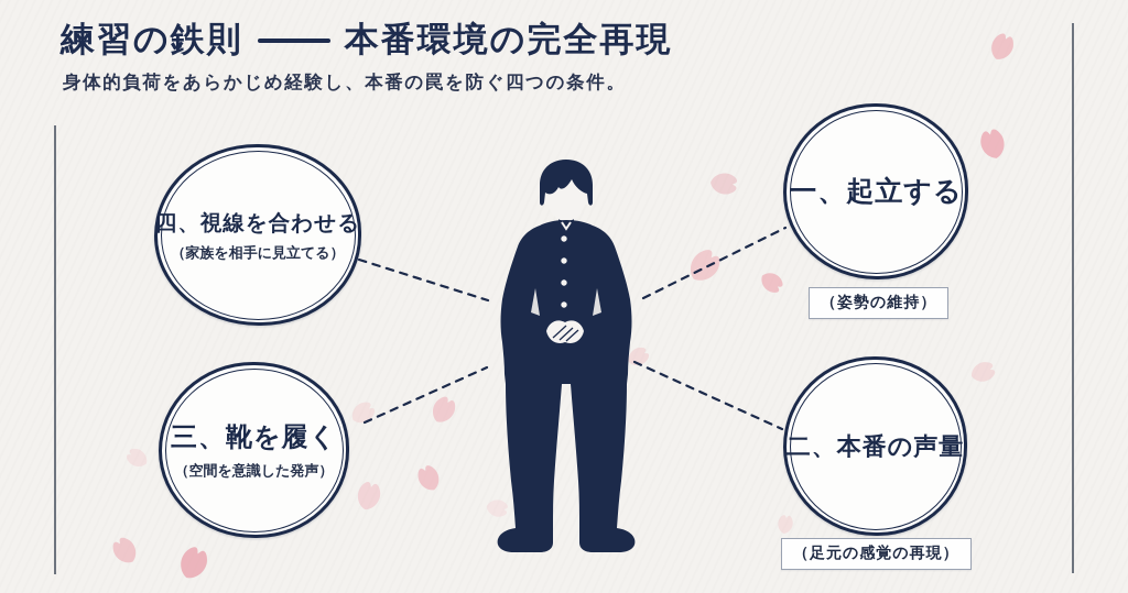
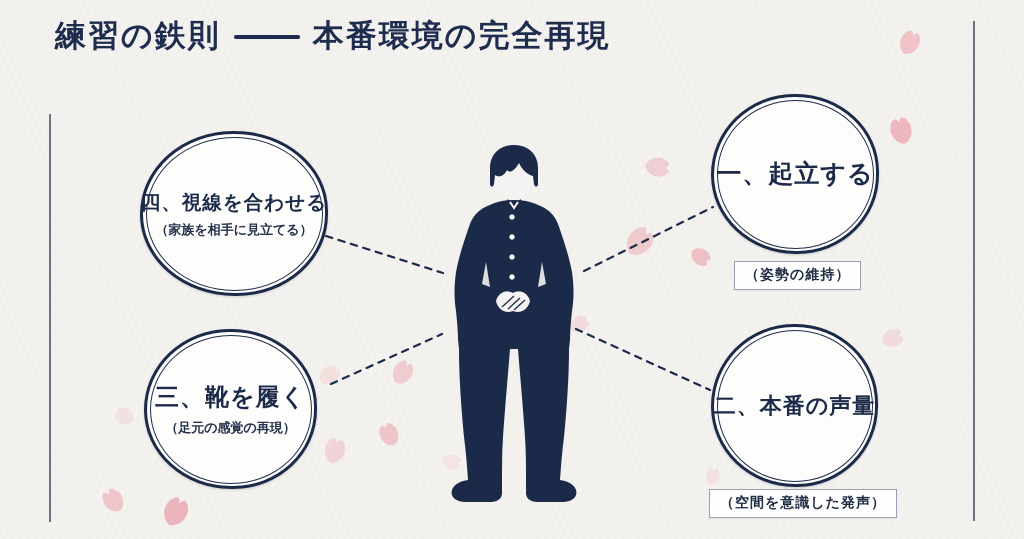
  練習の鉄則
  本番環境の完全再現
- 身体的負荷をあらかじめ経験し、本番の罠を防ぐ四つの条件。
  一、起立する
  （姿勢の維持）
  二、本番の声量
- （足元の感覚の再現）
+ （空間を意識した発声）
  三、靴を履く
- （空間を意識した発声）
+ （足元の感覚の再現）
  四、視線を合わせる
  （家族を相手に見立てる）
